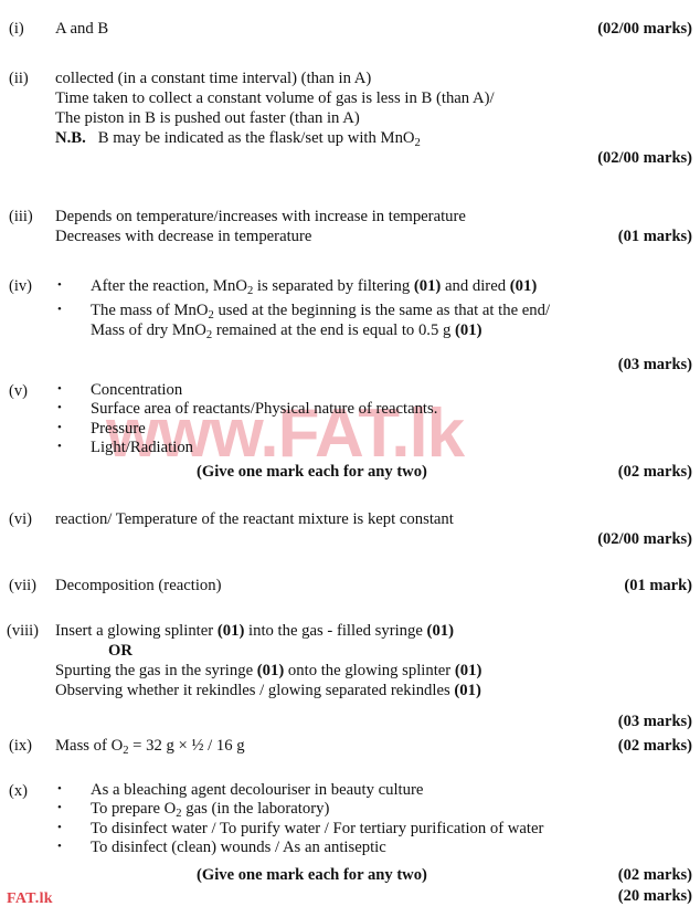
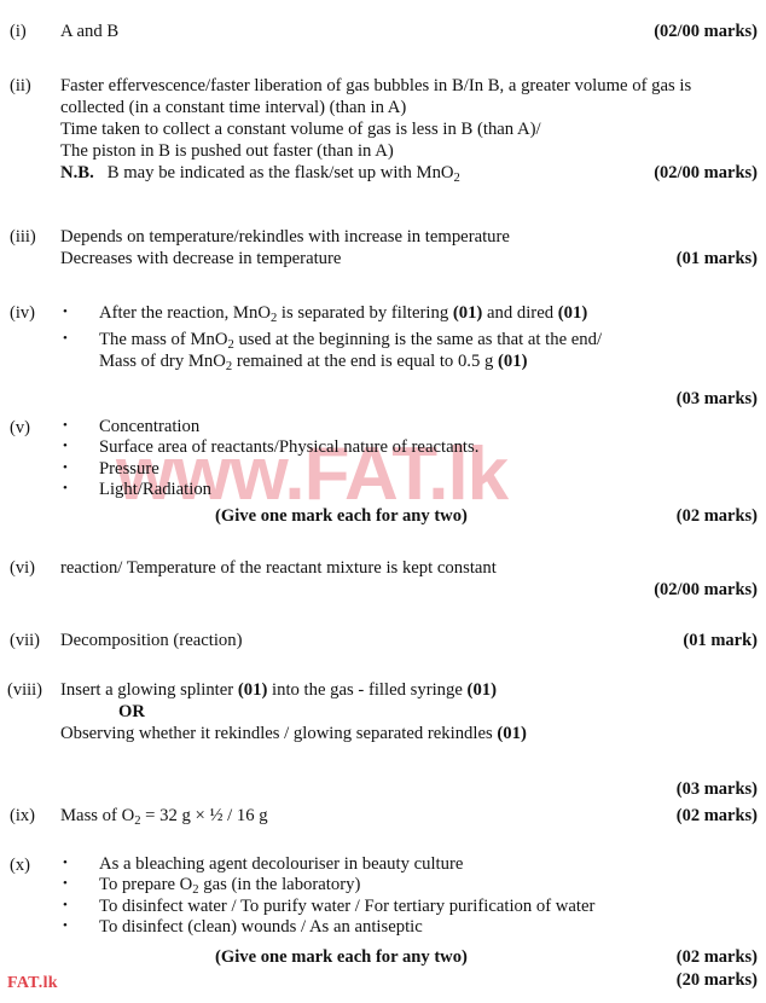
  www.FAT.lk
  (i)
  A and B
  (02/00 marks)
  (ii)
+ Faster effervescence/faster liberation of gas bubbles in B/In B, a greater volume of gas is
  collected (in a constant time interval) (than in A)
  Time taken to collect a constant volume of gas is less in B (than A)/
  The piston in B is pushed out faster (than in A)
  N.B. B may be indicated as the flask/set up with MnO2
  (02/00 marks)
  (iii)
- Depends on temperature/increases with increase in temperature
+ Depends on temperature/rekindles with increase in temperature
  Decreases with decrease in temperature
  (01 marks)
  (iv)
  After the reaction, MnO2 is separated by filtering (01) and dired (01)
  The mass of MnO2 used at the beginning is the same as that at the end/
  Mass of dry MnO2 remained at the end is equal to 0.5 g (01)
  (03 marks)
  (v)
  Concentration
  Surface area of reactants/Physical nature of reactants.
  Pressure
  Light/Radiation
  (Give one mark each for any two)
  (02 marks)
  (vi)
  reaction/ Temperature of the reactant mixture is kept constant
  (02/00 marks)
  (vii)
  Decomposition (reaction)
  (01 mark)
  (viii)
  Insert a glowing splinter (01) into the gas - filled syringe (01)
  OR
- Spurting the gas in the syringe (01) onto the glowing splinter (01)
  Observing whether it rekindles / glowing separated rekindles (01)
  (03 marks)
  (ix)
  Mass of O2 = 32 g × ½ / 16 g
  (02 marks)
  (x)
  As a bleaching agent decolouriser in beauty culture
  To prepare O2 gas (in the laboratory)
  To disinfect water / To purify water / For tertiary purification of water
  To disinfect (clean) wounds / As an antiseptic
  (Give one mark each for any two)
  (02 marks)
  (20 marks)
  FAT.lk
